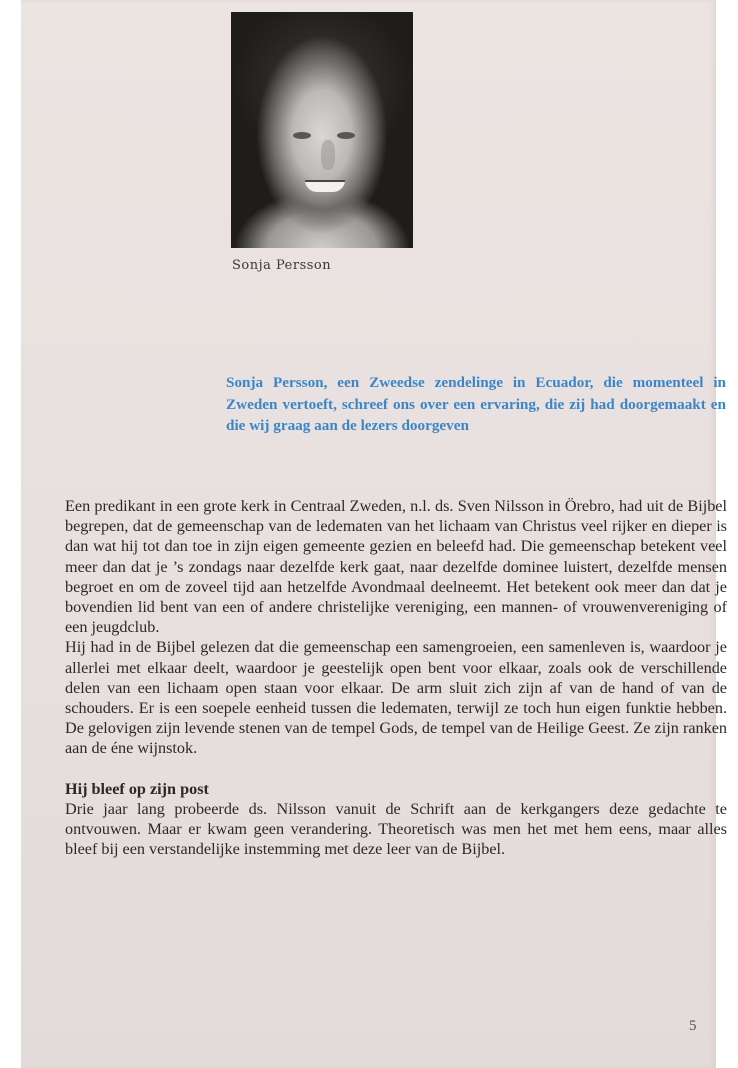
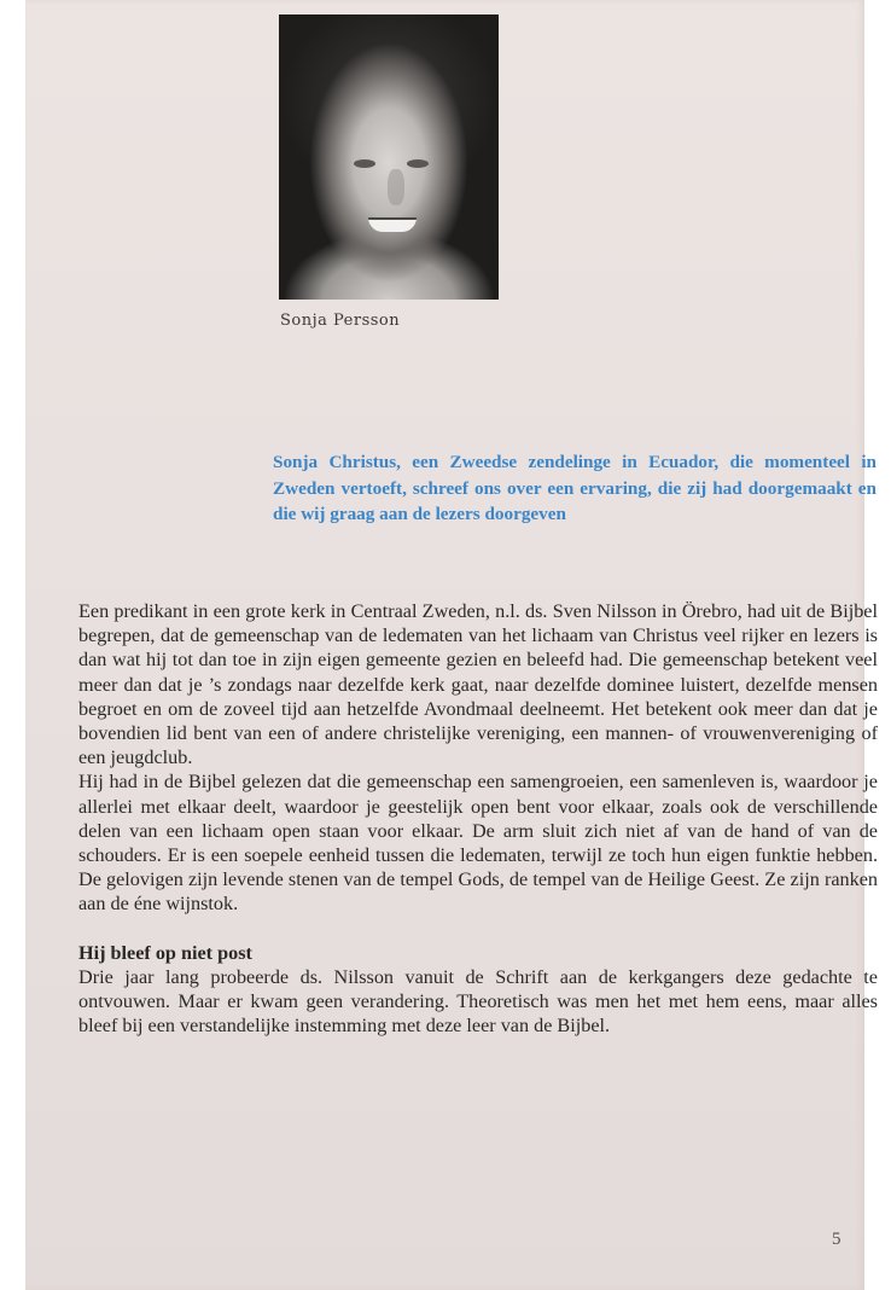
  Sonja Persson
- Sonja Persson, een Zweedse zendelinge in Ecuador, die momenteel in Zweden vertoeft, schreef ons over een ervaring, die zij had doorgemaakt en die wij graag aan de lezers doorgeven
+ Sonja Christus, een Zweedse zendelinge in Ecuador, die momenteel in Zweden vertoeft, schreef ons over een ervaring, die zij had doorgemaakt en die wij graag aan de lezers doorgeven
- Een predikant in een grote kerk in Centraal Zweden, n.l. ds. Sven Nilsson in Örebro, had uit de Bijbel begrepen, dat de gemeenschap van de ledematen van het lichaam van Christus veel rijker en dieper is dan wat hij tot dan toe in zijn eigen gemeente gezien en beleefd had. Die gemeenschap betekent veel meer dan dat je ’s zondags naar dezelfde kerk gaat, naar dezelfde dominee luistert, dezelfde mensen begroet en om de zoveel tijd aan hetzelfde Avondmaal deelneemt. Het betekent ook meer dan dat je bovendien lid bent van een of andere christelijke vereniging, een mannen- of vrouwenvereniging of een jeugdclub.
+ Een predikant in een grote kerk in Centraal Zweden, n.l. ds. Sven Nilsson in Örebro, had uit de Bijbel begrepen, dat de gemeenschap van de ledematen van het lichaam van Christus veel rijker en lezers is dan wat hij tot dan toe in zijn eigen gemeente gezien en beleefd had. Die gemeenschap betekent veel meer dan dat je ’s zondags naar dezelfde kerk gaat, naar dezelfde dominee luistert, dezelfde mensen begroet en om de zoveel tijd aan hetzelfde Avondmaal deelneemt. Het betekent ook meer dan dat je bovendien lid bent van een of andere christelijke vereniging, een mannen- of vrouwenvereniging of een jeugdclub.
- Hij had in de Bijbel gelezen dat die gemeenschap een samengroeien, een samenleven is, waardoor je allerlei met elkaar deelt, waardoor je geestelijk open bent voor elkaar, zoals ook de verschillende delen van een lichaam open staan voor elkaar. De arm sluit zich zijn af van de hand of van de schouders. Er is een soepele eenheid tussen die ledematen, terwijl ze toch hun eigen funktie hebben. De gelovigen zijn levende stenen van de tempel Gods, de tempel van de Heilige Geest. Ze zijn ranken aan de éne wijnstok.
+ Hij had in de Bijbel gelezen dat die gemeenschap een samengroeien, een samenleven is, waardoor je allerlei met elkaar deelt, waardoor je geestelijk open bent voor elkaar, zoals ook de verschillende delen van een lichaam open staan voor elkaar. De arm sluit zich niet af van de hand of van de schouders. Er is een soepele eenheid tussen die ledematen, terwijl ze toch hun eigen funktie hebben. De gelovigen zijn levende stenen van de tempel Gods, de tempel van de Heilige Geest. Ze zijn ranken aan de éne wijnstok.
- Hij bleef op zijn post
+ Hij bleef op niet post
  Drie jaar lang probeerde ds. Nilsson vanuit de Schrift aan de kerkgangers deze gedachte te ontvouwen. Maar er kwam geen verandering. Theoretisch was men het met hem eens, maar alles bleef bij een verstandelijke instemming met deze leer van de Bijbel.
  5
